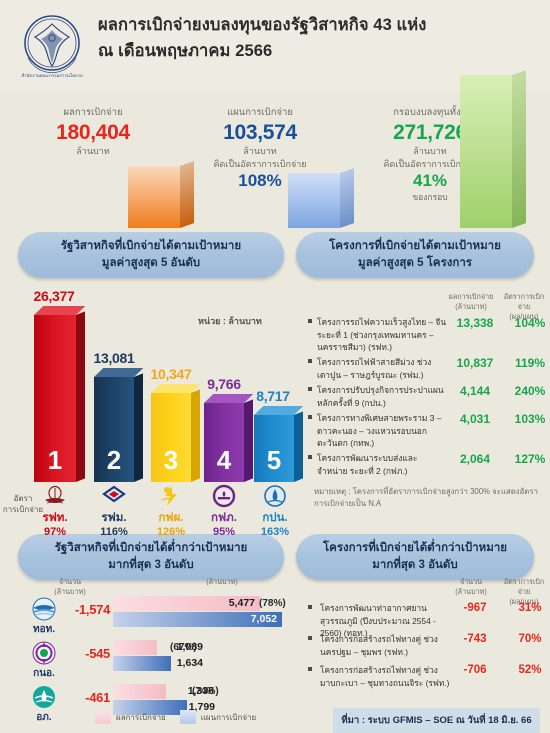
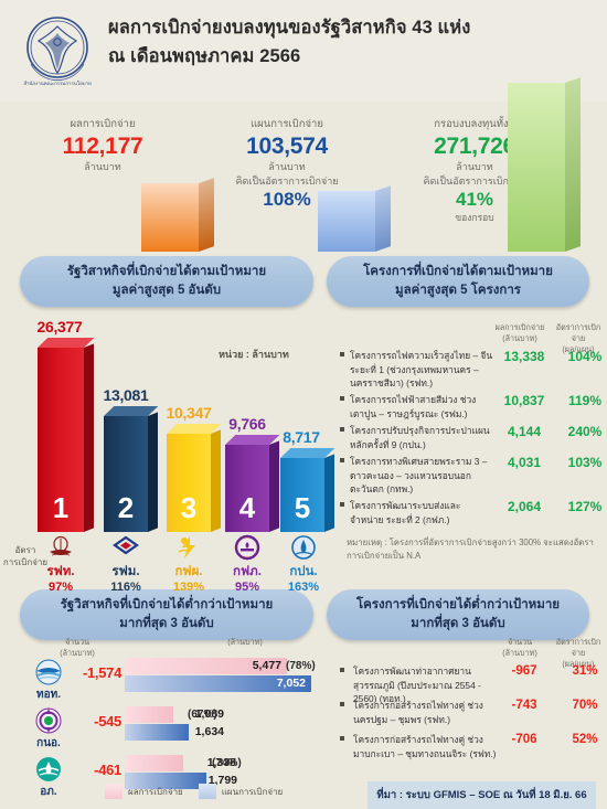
  ผลการเบิกจ่ายงบลงทุนของรัฐวิสาหกิจ 43 แห่ง
  ณ เดือนพฤษภาคม 2566
  ผลการเบิกจ่าย
- 180,404
+ 112,177
  ล้านบาท
  แผนการเบิกจ่าย
  103,574
  ล้านบาท
  คิดเป็นอัตราการเบิกจ่าย
  108%
  กรอบงบลงทุนทั้ง
  271,72
  ล้านบาท
  คิดเป็นอัตราการเบิก
  41%
  ของกรอบ
  รัฐวิสาหกิจที่เบิกจ่ายได้ตามเป้าหมาย
  มูลค่าสูงสุด 5 อันดับ
  โครงการที่เบิกจ่ายได้ตามเป้าหมาย
  มูลค่าสูงสุด 5 โครงการ
  รัฐวิสาหกิจที่เบิกจ่ายได้ต่ำกว่าเป้าหมาย
  มากที่สุด 3 อันดับ
  โครงการที่เบิกจ่ายได้ต่ำกว่าเป้าหมาย
  มากที่สุด 3 อันดับ
  หน่วย : ล้านบาท
  อัตรา
  การเบิกจ่าย
  26,377
  1
  13,081
  2
  10,347
  3
  9,766
  4
  8,717
  5
  รฟท.
  97%
  รฟม.
  116%
  กฟผ.
- 126%
+ 139%
  กฟภ.
  95%
  กปน.
  163%
  ผลการเบิกจ่าย
  (ล้านบาท)
  อัตราการเบิกจ่าย
  (ผล/แผน)
  โครงการรถไฟความเร็วสูงไทย – จีน ระยะที่ 1 (ช่วงกรุงเทพมหานคร – นครราชสีมา) (รฟท.)
  13,338
  104%
  โครงการรถไฟฟ้าสายสีม่วง ช่วงเตาปูน – ราษฎร์บูรณะ (รฟม.)
  10,837
  119%
  โครงการปรับปรุงกิจการประปาแผนหลักครั้งที่ 9 (กปน.)
  4,144
  240%
  โครงการทางพิเศษสายพระราม 3 – ดาวคะนอง – วงแหวนรอบนอกตะวันตก (กทพ.)
  4,031
  103%
  โครงการพัฒนาระบบส่งและจำหน่าย ระยะที่ 2 (กฟภ.)
  2,064
  127%
  หมายเหตุ : โครงการที่อัตราการเบิกจ่ายสูงกว่า 300% จะแสดงอัตราการเบิกจ่ายเป็น N.A
  จำนวน
  (ล้านบาท)
  (ล้านบาท)
  ทอท.
  -1,574
  5,477
  7,052
  (78%)
  กนอ.
  -545
  1,089
  1,634
  (67%)
  อภ.
  -461
  1,338
  1,799
  (74%)
  ผลการเบิกจ่าย
  แผนการเบิกจ่าย
  จำนวน
  (ล้านบาท)
  อัตราการเบิกจ่าย
  (ผล/แผน)
  โครงการพัฒนาท่าอากาศยานสุวรรณภูมิ (ปีงบประมาณ 2554 - 2560) (ทอท.)
  -967
  31%
  โครงการก่อสร้างรถไฟทางคู่ ช่วงนครปฐม – ชุมพร (รฟท.)
  -743
  70%
  โครงการก่อสร้างรถไฟทางคู่ ช่วงมาบกะเบา – ชุมทางถนนจิระ (รฟท.)
  -706
  52%
  ที่มา : ระบบ GFMIS – SOE ณ วันที่ 18 มิ.ย. 66
